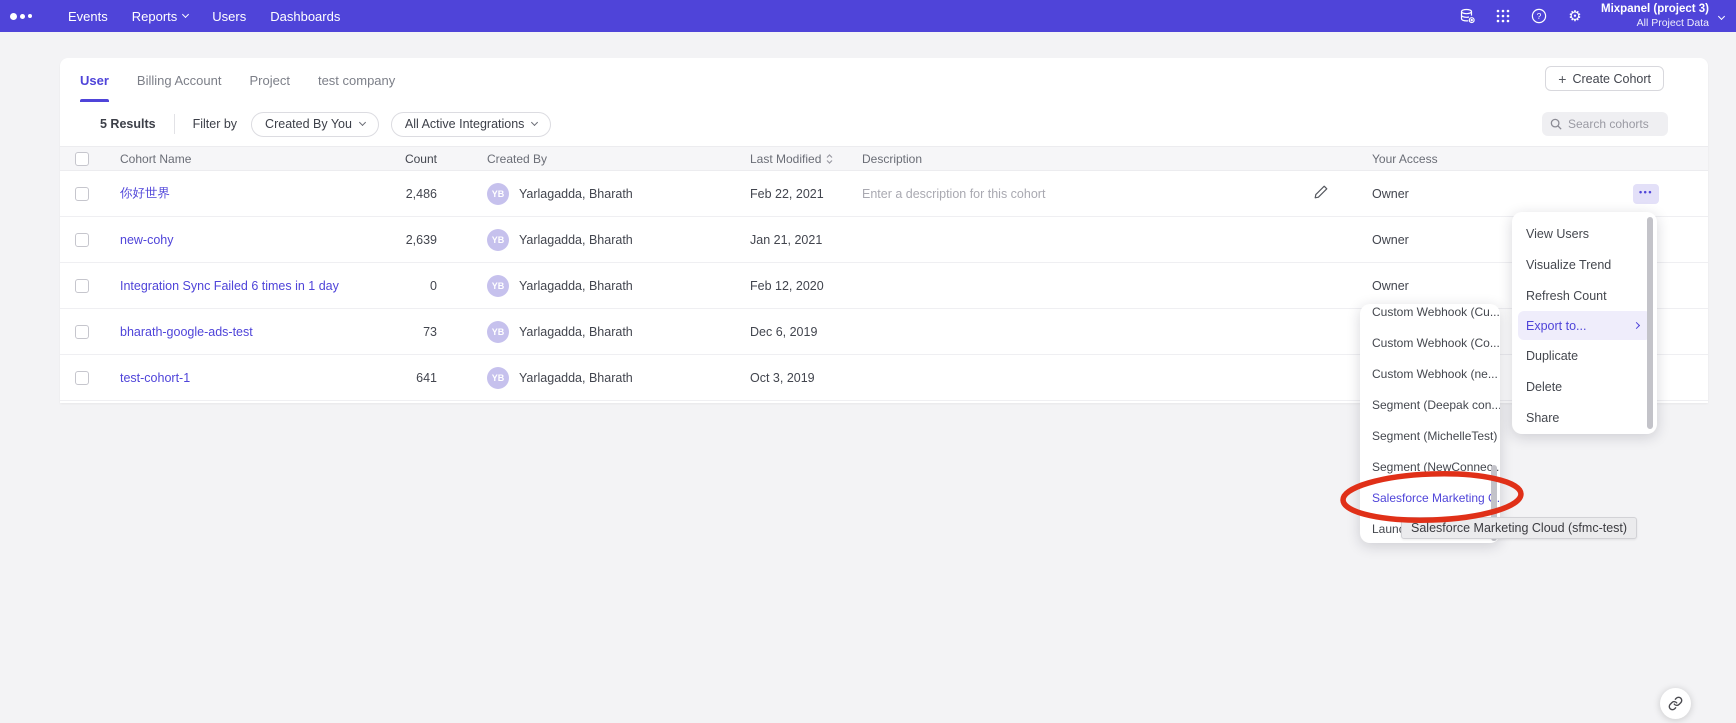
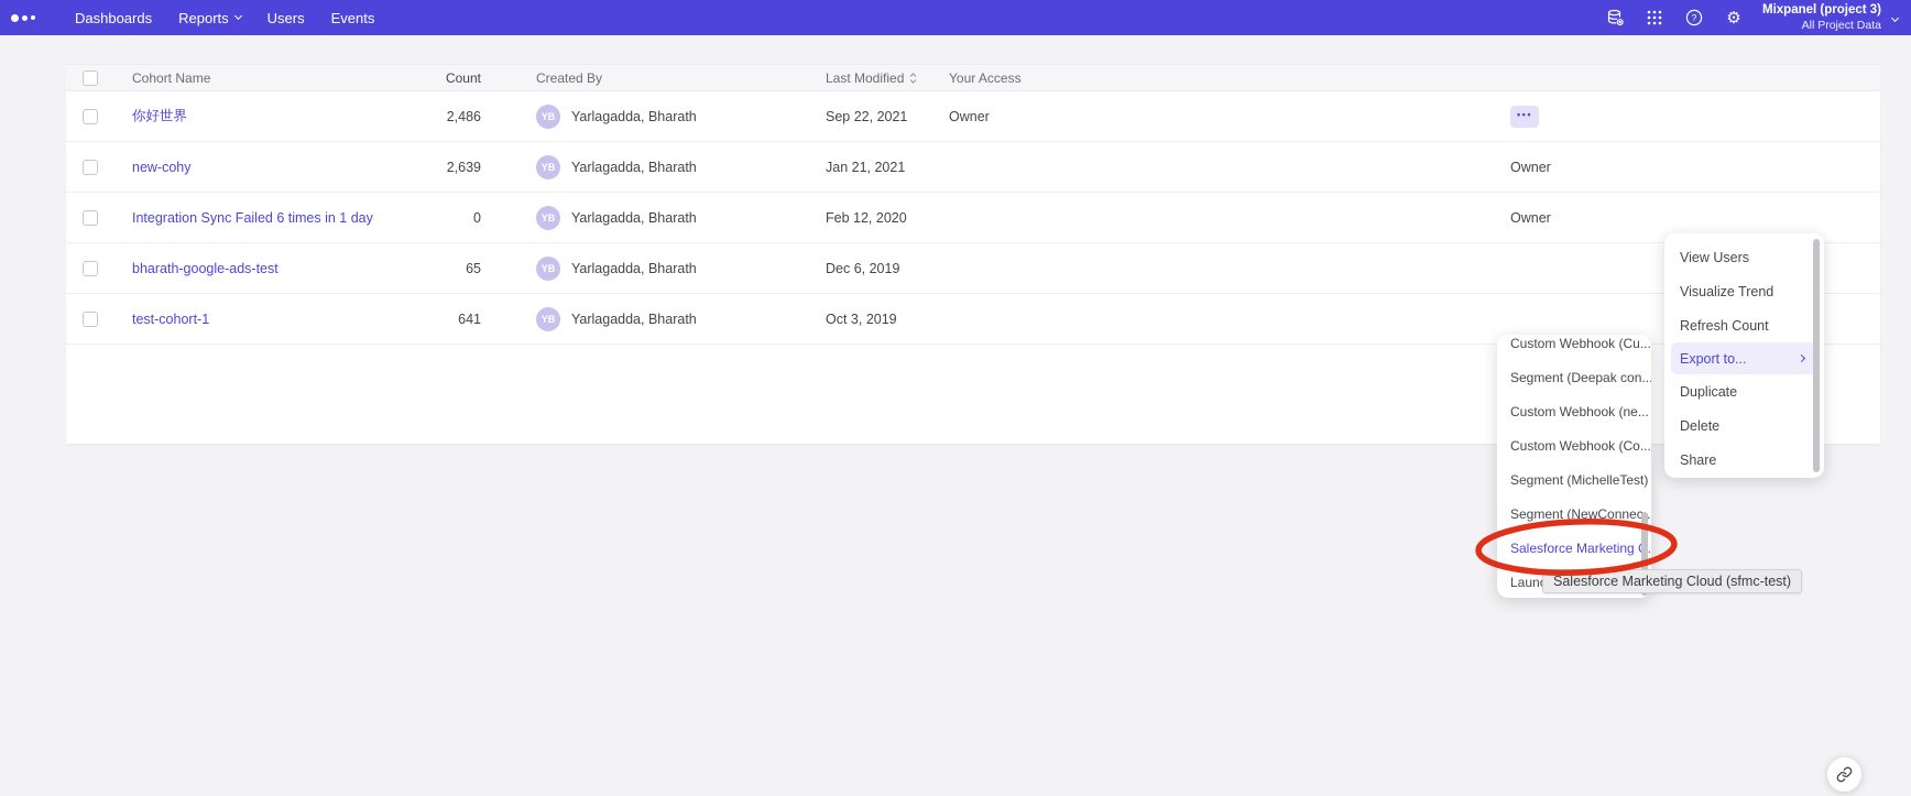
- Events
+ Dashboards
  Reports
  Users
- Dashboards
+ Events
  ?
  ⚙
  Mixpanel (project 3)
  All Project Data
- User
- Billing Account
- Project
- test company
- +
- Create Cohort
- 5 Results
- Filter by
- Created By You
- All Active Integrations
- Search cohorts
  Cohort Name
  Count
  Created By
  Last Modified
- Description
  Your Access
  你好世界
  2,486
  YB
  Yarlagadda, Bharath
- Feb 22, 2021
+ Sep 22, 2021
- Enter a description for this cohort
  Owner
  •••
  new-cohy
  2,639
  YB
  Yarlagadda, Bharath
  Jan 21, 2021
  Owner
  Integration Sync Failed 6 times in 1 day
  0
  YB
  Yarlagadda, Bharath
  Feb 12, 2020
  Owner
  bharath-google-ads-test
- 73
+ 65
  YB
  Yarlagadda, Bharath
  Dec 6, 2019
  test-cohort-1
  641
  YB
  Yarlagadda, Bharath
  Oct 3, 2019
  View Users
  Visualize Trend
  Refresh Count
  Export to...
  Duplicate
  Delete
  Share
  Custom Webhook (Cu...
- Custom Webhook (Co...
+ Segment (Deepak con...
  Custom Webhook (ne...
- Segment (Deepak con...
+ Custom Webhook (Co...
  Segment (MichelleTest)
  Segment (NewConnec.
  Salesforce Marketing.
  Salesforce Marketing Cloud (sfmc-test)
